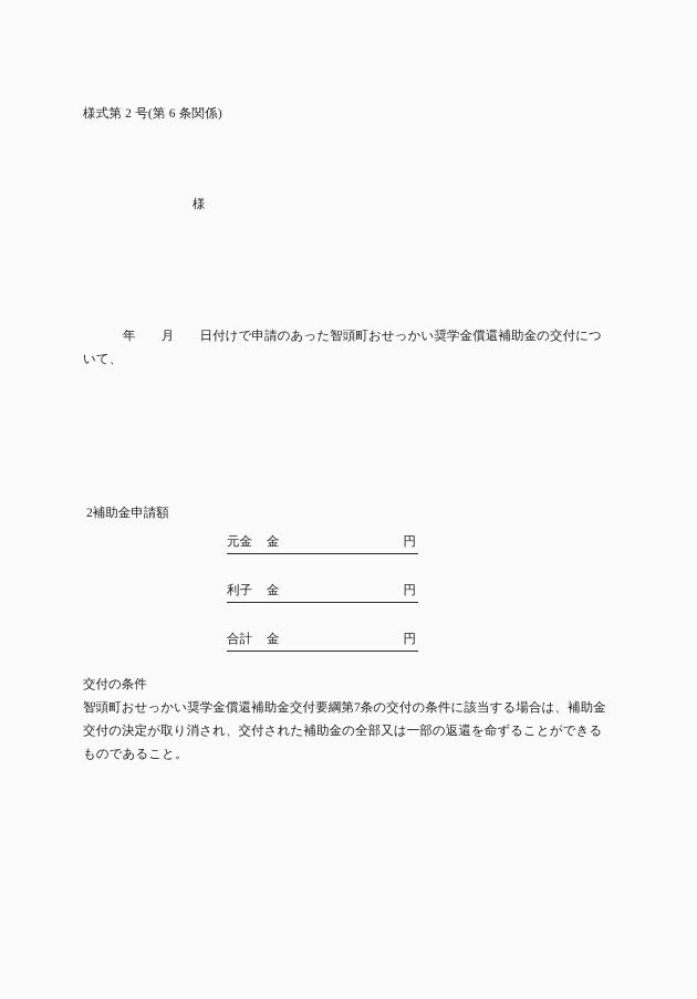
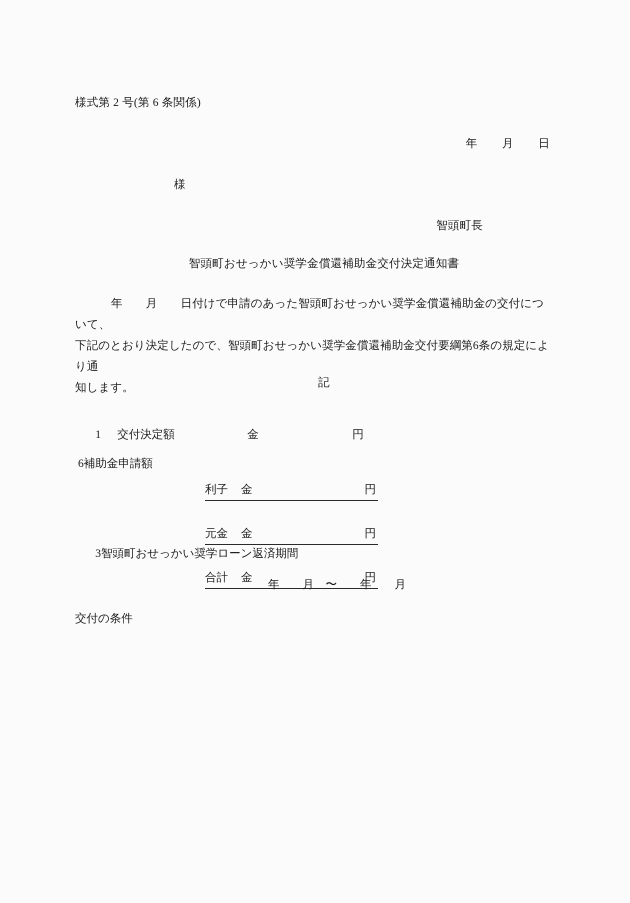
  様式第 2 号(第 6 条関係)
+ 年 月 日
  様
+ 智頭町長
+ 智頭町おせっかい奨学金償還補助金交付決定通知書
  年 月 日付けで申請のあった智頭町おせっかい奨学金償還補助金の交付について、
+ 下記のとおり決定したので、智頭町おせっかい奨学金償還補助金交付要綱第6条の規定により通
+ 知します。
+ 記
+ 1 交付決定額 金 円
- 2補助金申請額
+ 6補助金申請額
- 元金 金
+ 利子 金
  円
- 利子 金
+ 元金 金
  円
  合計 金
  円
+ 3智頭町おせっかい奨学ローン返済期間
+ 年 月 〜 年 月
  交付の条件
- 智頭町おせっかい奨学金償還補助金交付要綱第7条の交付の条件に該当する場合は、補助金交付の決定が取り消され、交付された補助金の全部又は一部の返還を命ずることができるものであること。
